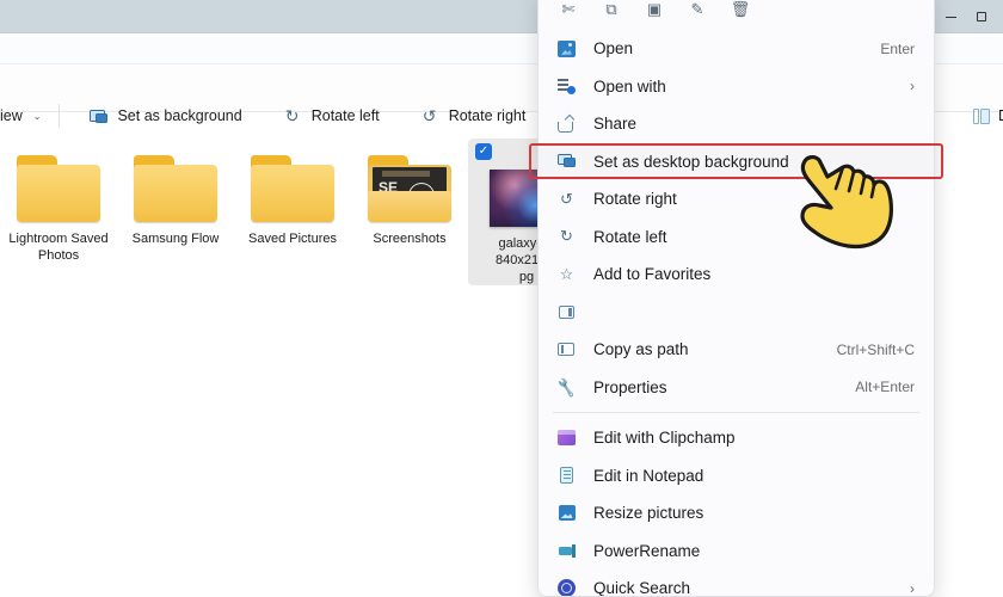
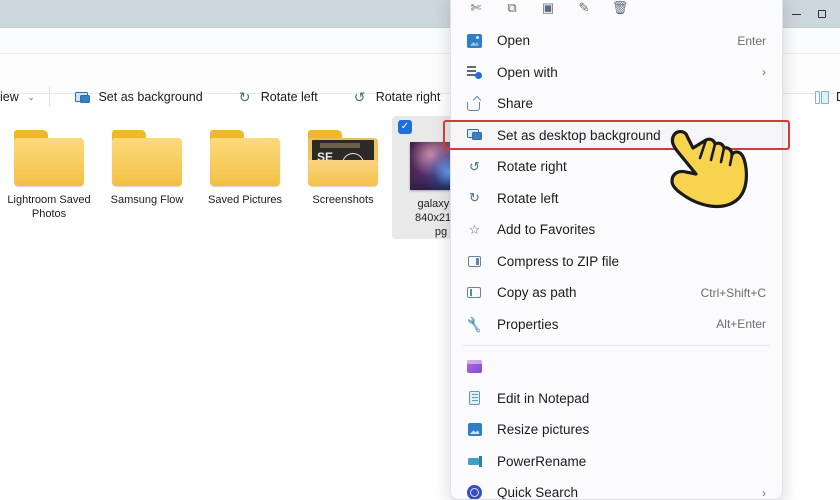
  iew
  ⌄
  Set as background
  ↻
  Rotate left
  ↺
  Rotate right
  Lightroom Saved Photos
  Samsung Flow
  Saved Pictures
  SE
  Screenshots
  ✓
  pg
  ✄
  ⧉
  ▣
  ✎
  🗑
  Open
  Enter
  Open with
  ›
  Share
  Set as desktop background
  ↺
  Rotate right
  ↻
  Rotate left
  ☆
  Add to Favorites
+ Compress to ZIP file
  Copy as path
  Ctrl+Shift+C
  Properties
  Alt+Enter
- Edit with Clipchamp
  Edit in Notepad
  Resize pictures
  PowerRename
  Quick Search
  ›
